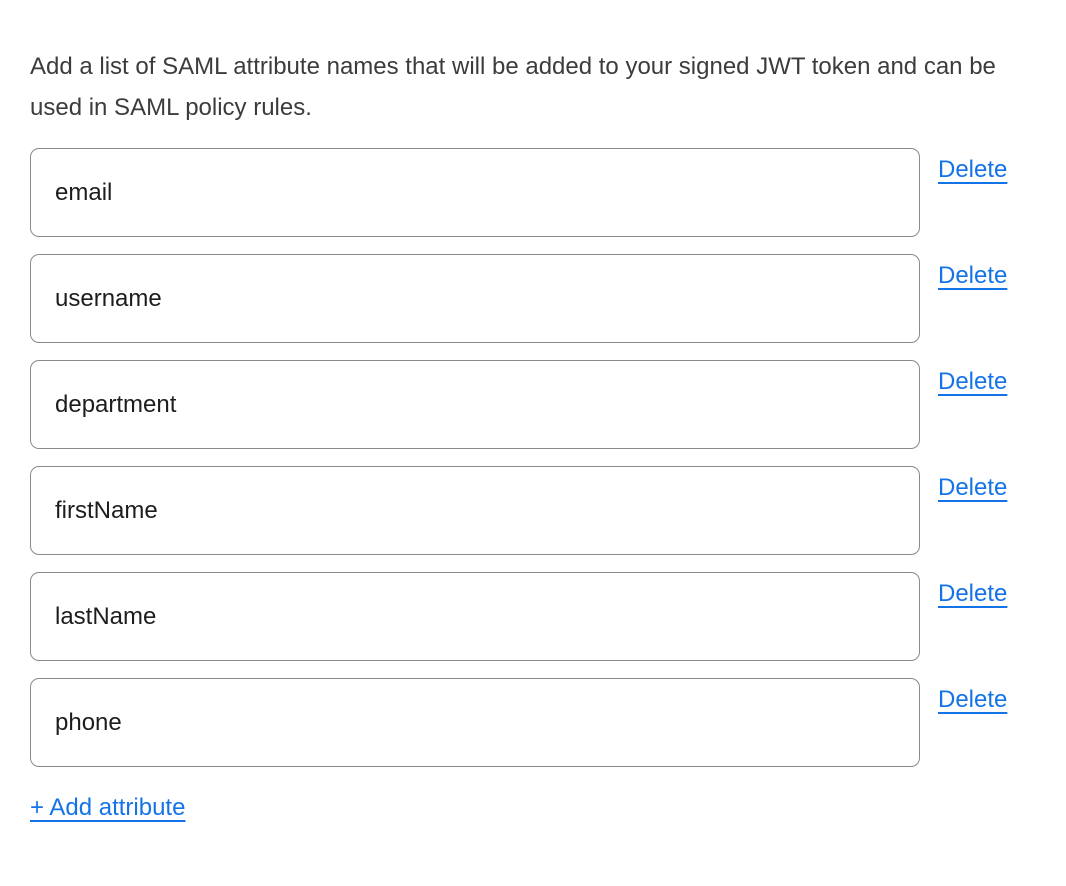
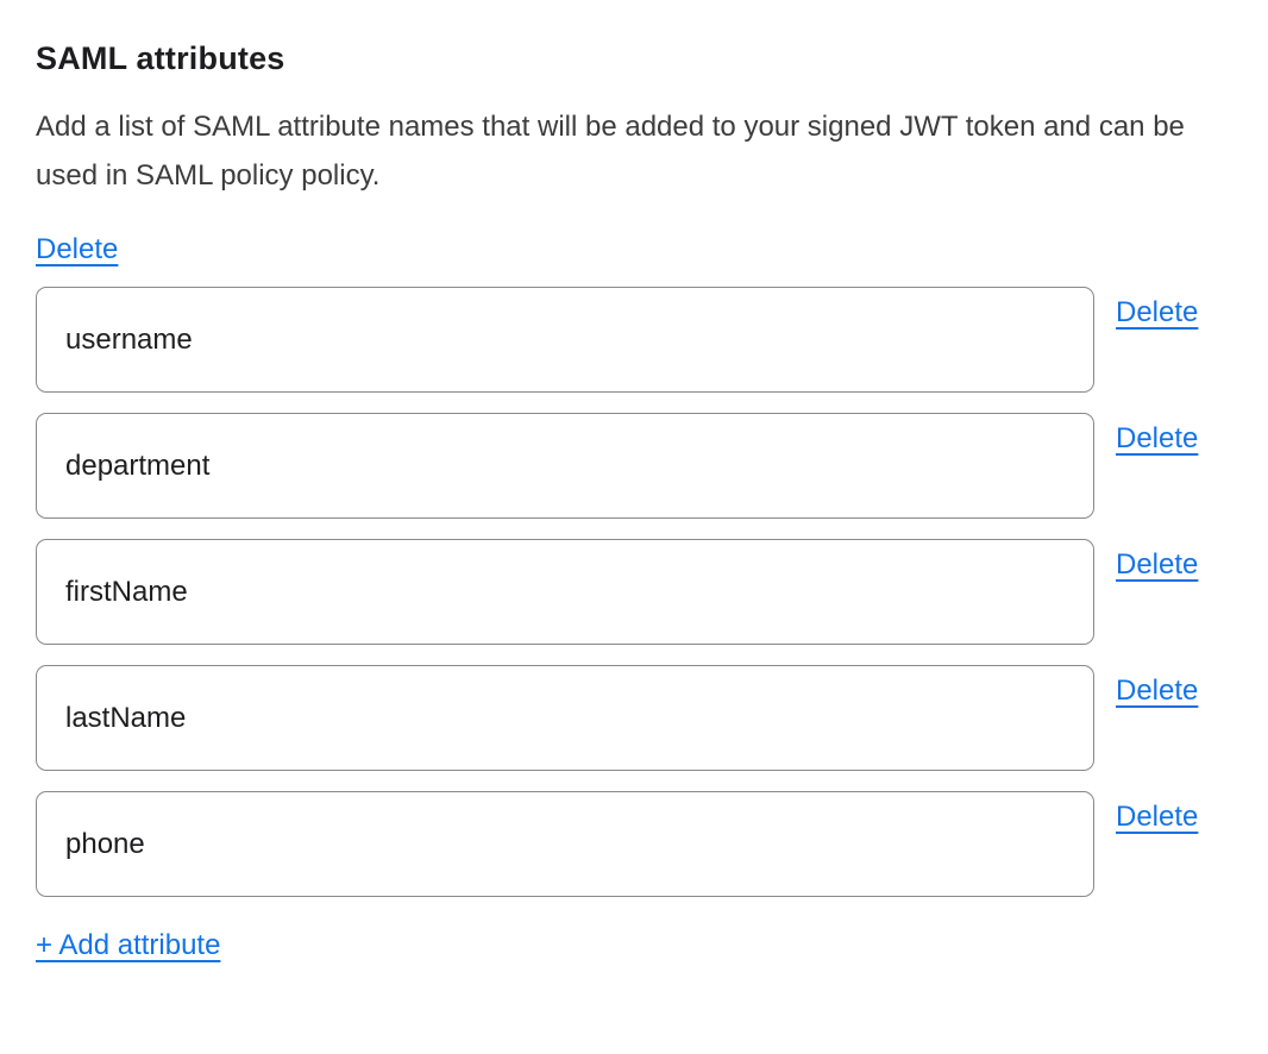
+ SAML attributes
- Add a list of SAML attribute names that will be added to your signed JWT token and can be used in SAML policy rules.
+ Add a list of SAML attribute names that will be added to your signed JWT token and can be used in SAML policy policy.
- email
  Delete
  username
  Delete
  department
  Delete
  firstName
  Delete
  lastName
  Delete
  phone
  Delete
  + Add attribute
